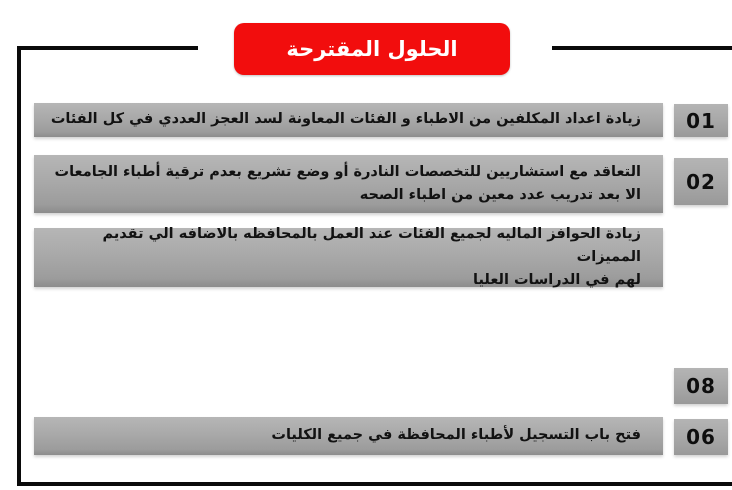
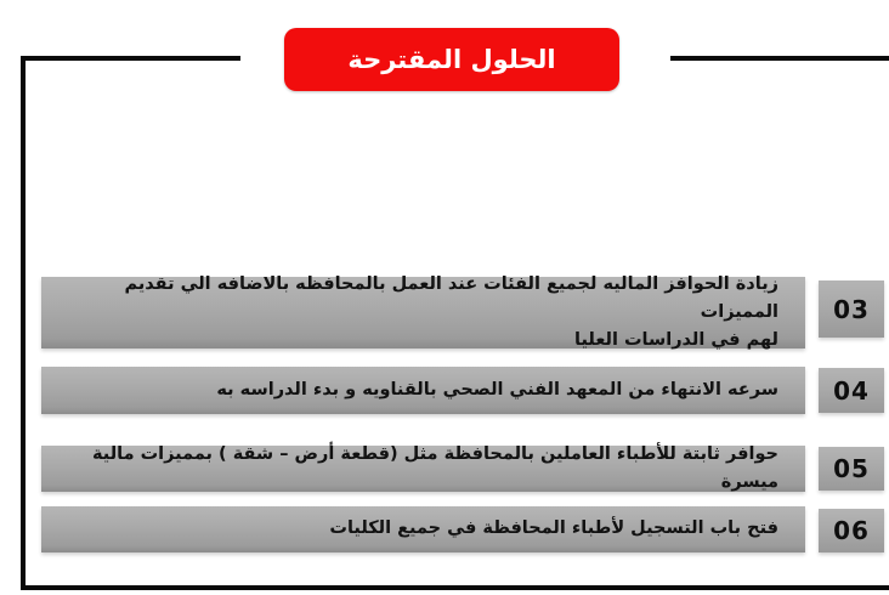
  الحلول المقترحة
- زيادة اعداد المكلفين من الاطباء و الفئات المعاونة لسد العجز العددي في كل الفئات
- 01
- التعاقد مع استشاريين للتخصصات النادرة أو وضع تشريع بعدم ترقية أطباء الجامعات
- الا بعد تدريب عدد معين من اطباء الصحه
- 02
  زيادة الحوافز الماليه لجميع الفئات عند العمل بالمحافظه بالاضافه الي تقديم المميزات
  لهم في الدراسات العليا
+ 03
+ سرعه الانتهاء من المعهد الفني الصحي بالقناويه و بدء الدراسه به
+ 04
+ حوافر ثابتة للأطباء العاملين بالمحافظة مثل (قطعة أرض – شقة ) بمميزات مالية ميسرة
- 08
+ 05
  فتح باب التسجيل لأطباء المحافظة في جميع الكليات
  06
